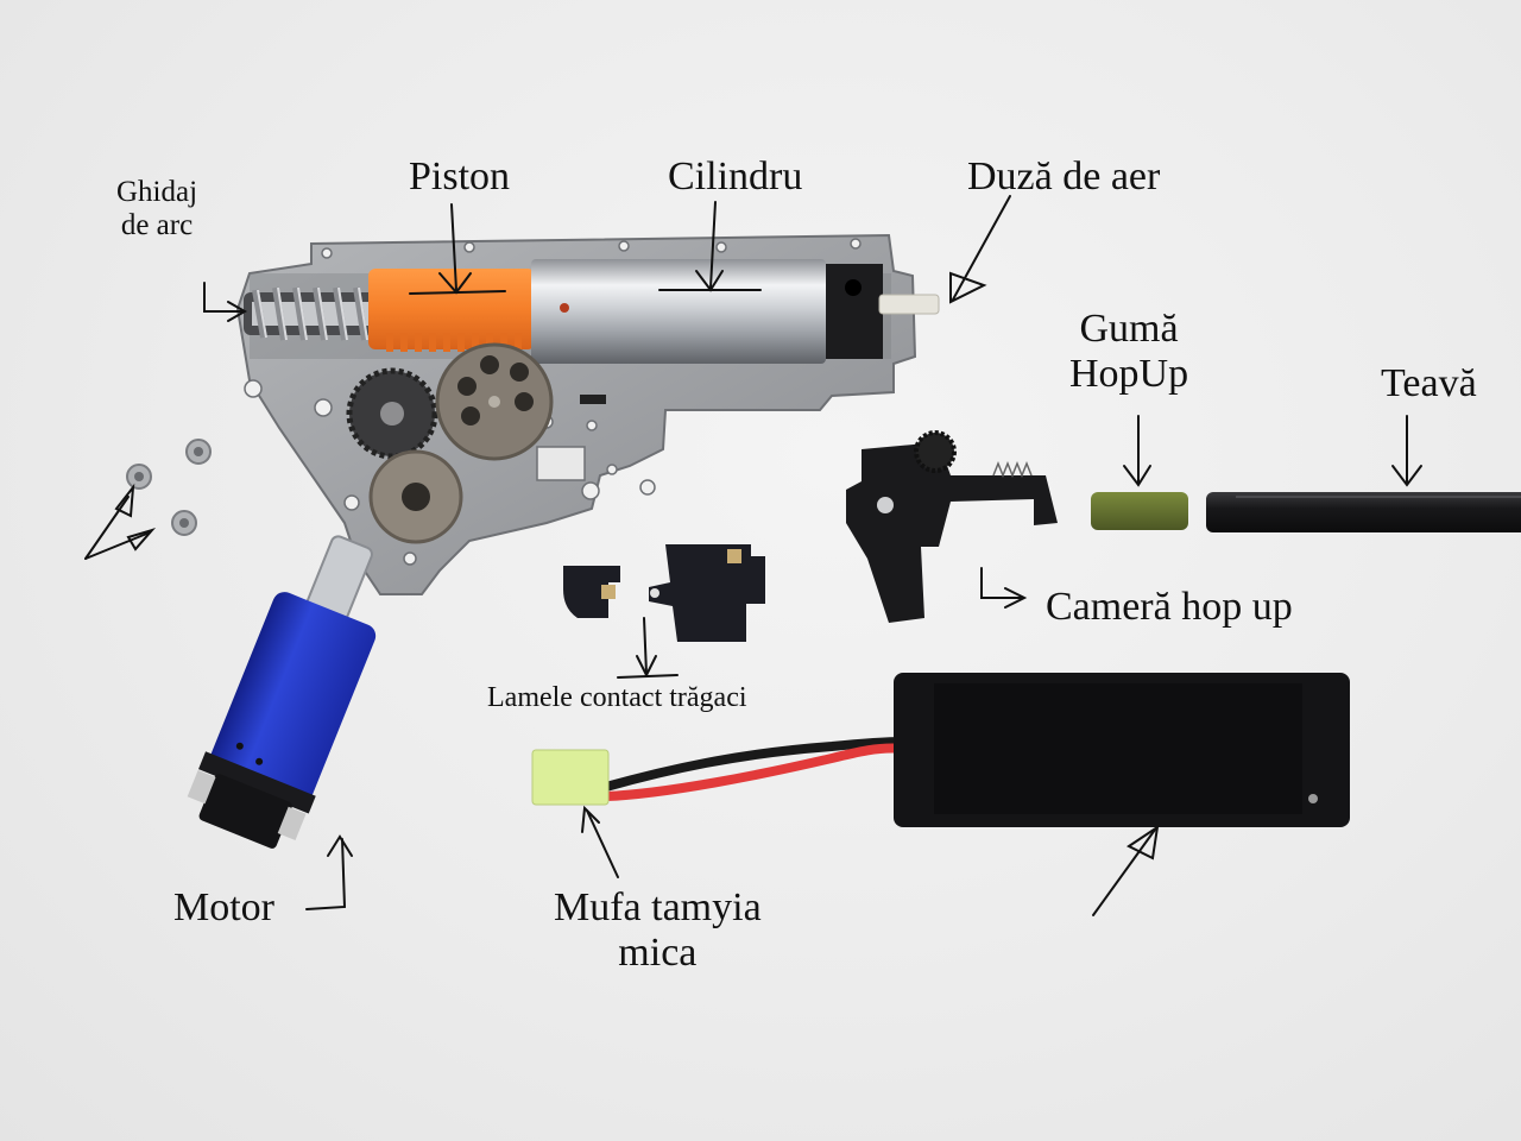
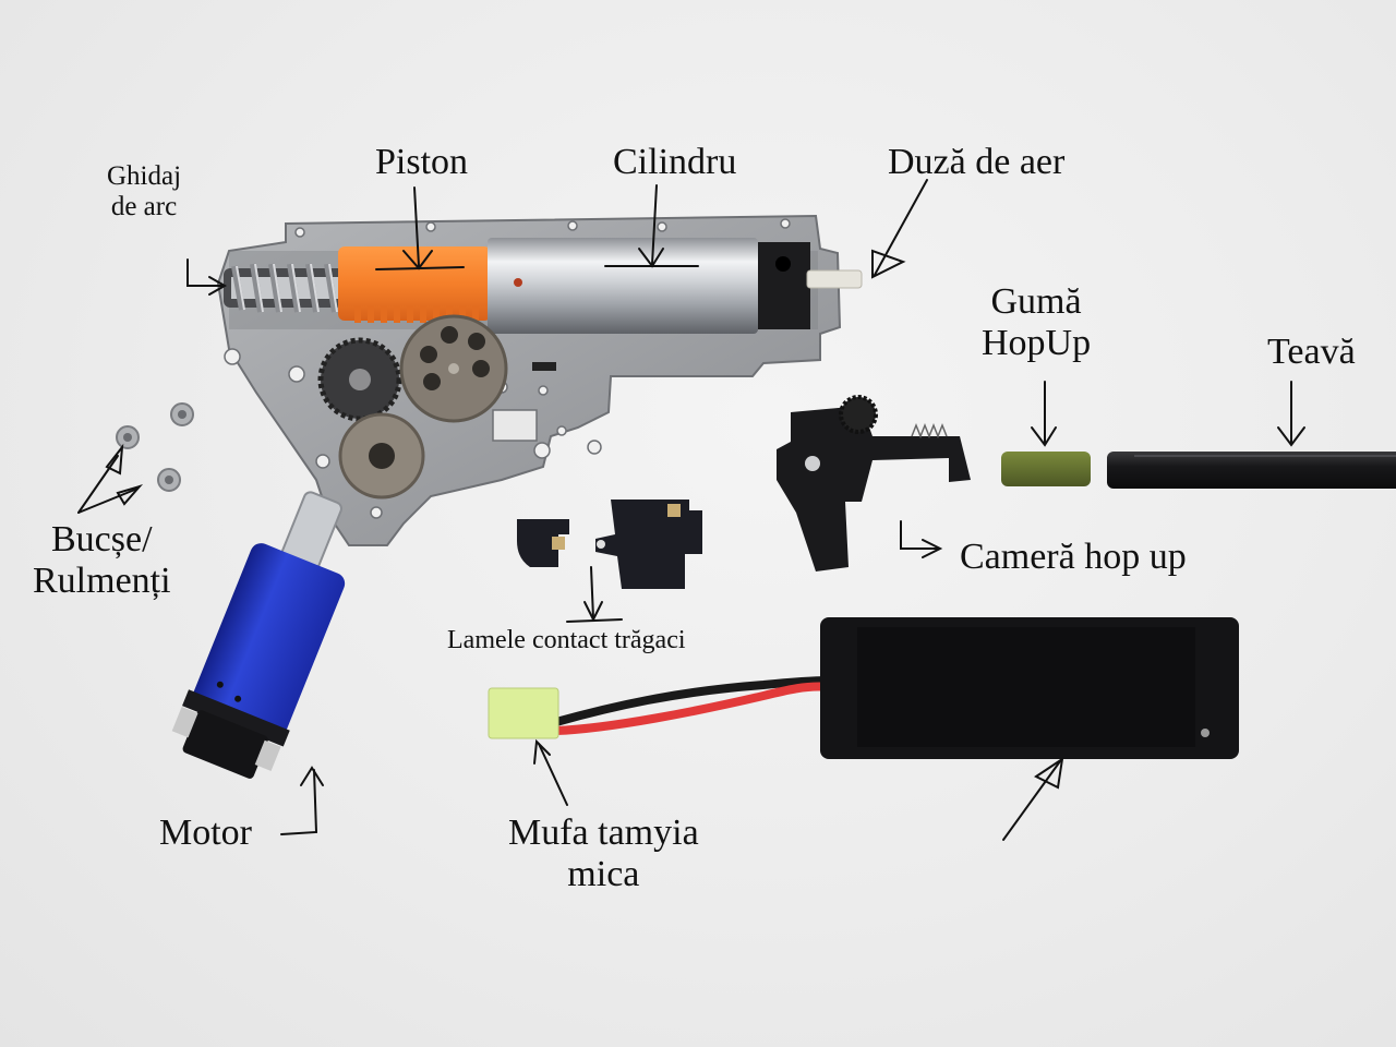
  Ghidaj
  de arc
  Piston
  Cilindru
  Duză de aer
  Gumă
  HopUp
  Teavă
+ Bucșe/
+ Rulmenți
  Cameră hop up
  Lamele contact trăgaci
  Motor
  Mufa tamyia
  mica
